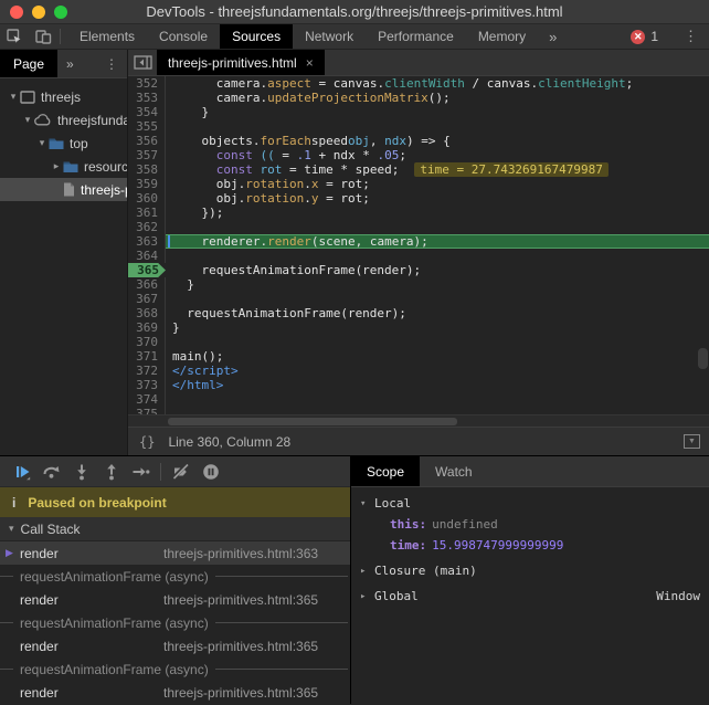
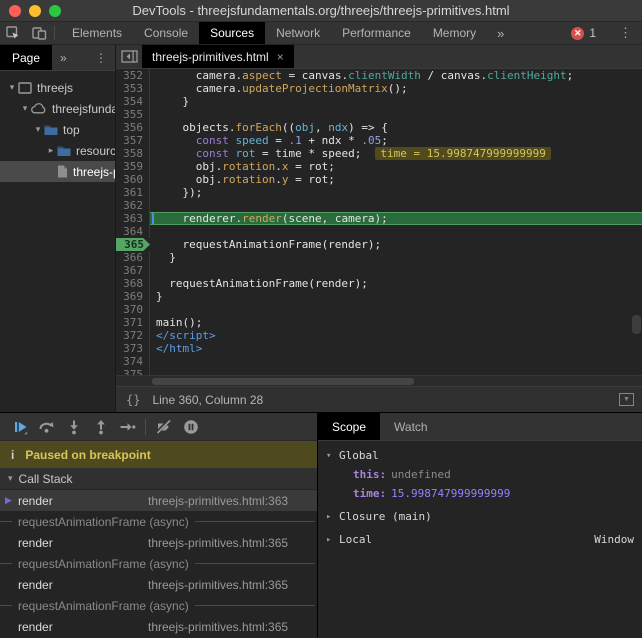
  DevTools - threejsfundamentals.org/threejs/threejs-primitives.html
  Elements
  Console
  Sources
  Network
  Performance
  Memory
  »
  ✕
  1
  ⋮
  Page
  »
  ⋮
  ▾
  threejs
  ▾
  threejsfunda
  ▾
  top
  ▸
  resourc
  threejs-
  threejs-primitives.html
  ×
  352
  camera.aspect = canvas.clientWidth / canvas.clientHeight;
  353
  camera.updateProjectionMatrix();
  354
  }
  355
  356
- objects.forEachspeedobj, ndx) => {
+ objects.forEach((obj, ndx) => {
  357
- const (( = .1 + ndx * .05;
+ const speed = .1 + ndx * .05;
  358
- const rot = time * speed; time = 27.743269167479987
+ const rot = time * speed; time = 15.998747999999999
  359
  obj.rotation.x = rot;
  360
  obj.rotation.y = rot;
  361
  });
  362
  363
  renderer.render(scene, camera);
  364
  365
  requestAnimationFrame(render);
  366
  }
  367
  368
  requestAnimationFrame(render);
  369
  }
  370
  371
  main();
  372
  </script>
  373
  </html>
  374
  {}
  Line 360, Column 28
  i
  Paused on breakpoint
  ▾
  Call Stack
  ▶
  render
  threejs-primitives.html:363
  requestAnimationFrame (async)
  render
  threejs-primitives.html:365
  requestAnimationFrame (async)
  render
  threejs-primitives.html:365
  requestAnimationFrame (async)
  render
  threejs-primitives.html:365
  Scope
  Watch
  ▾
- Local
+ Global
  this:
  undefined
  time:
  15.998747999999999
  ▸
  Closure (main)
  ▸
- Global
+ Local
  Window
